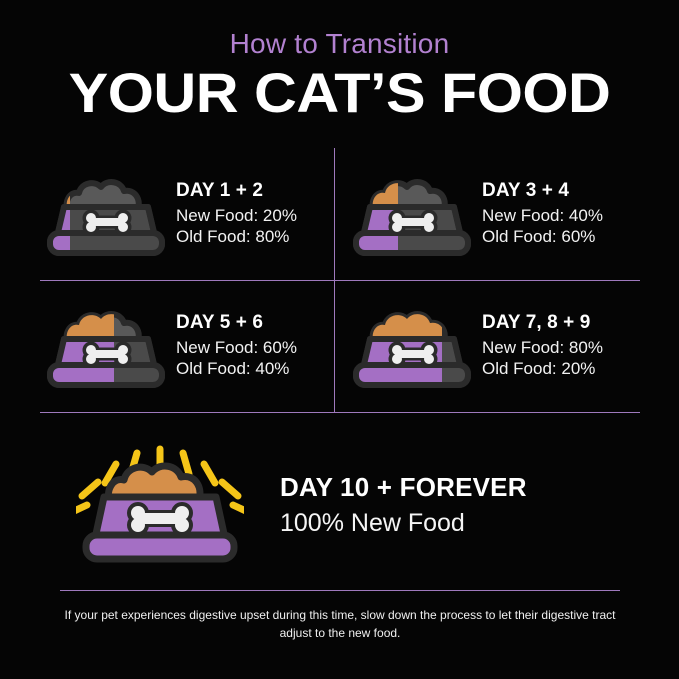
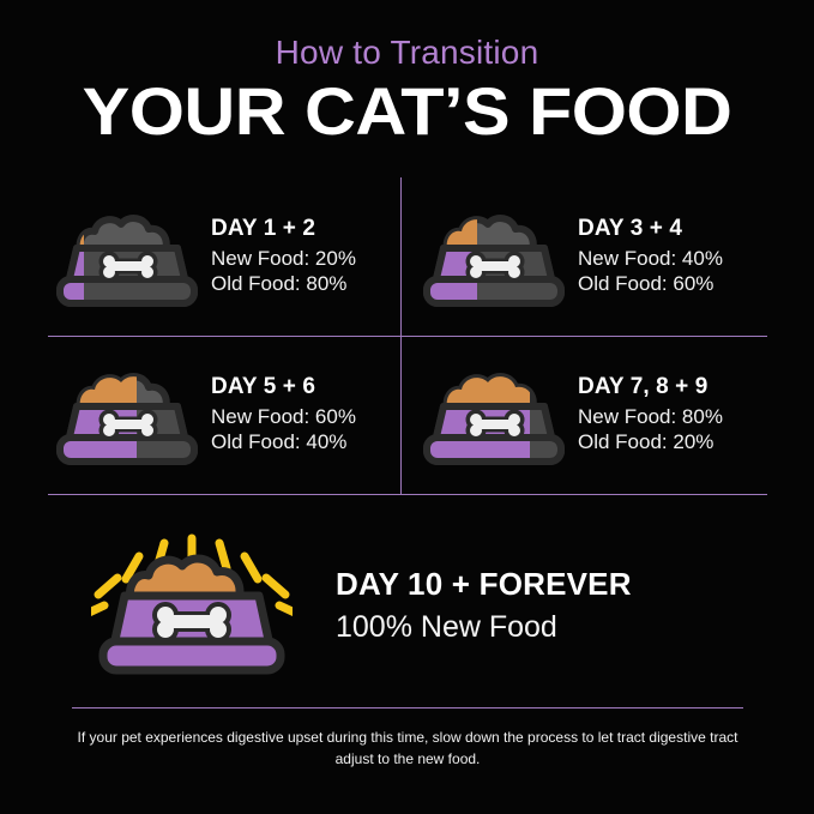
  How to Transition
  YOUR CAT’S FOOD
  DAY 1 + 2
  New Food: 20%
  Old Food: 80%
  DAY 3 + 4
  New Food: 40%
  Old Food: 60%
  DAY 5 + 6
  New Food: 60%
  Old Food: 40%
  DAY 7, 8 + 9
  New Food: 80%
  Old Food: 20%
  DAY 10 + FOREVER
  100% New Food
- If your pet experiences digestive upset during this time, slow down the process to let their digestive tract adjust to the new food.
+ If your pet experiences digestive upset during this time, slow down the process to let tract digestive tract adjust to the new food.
